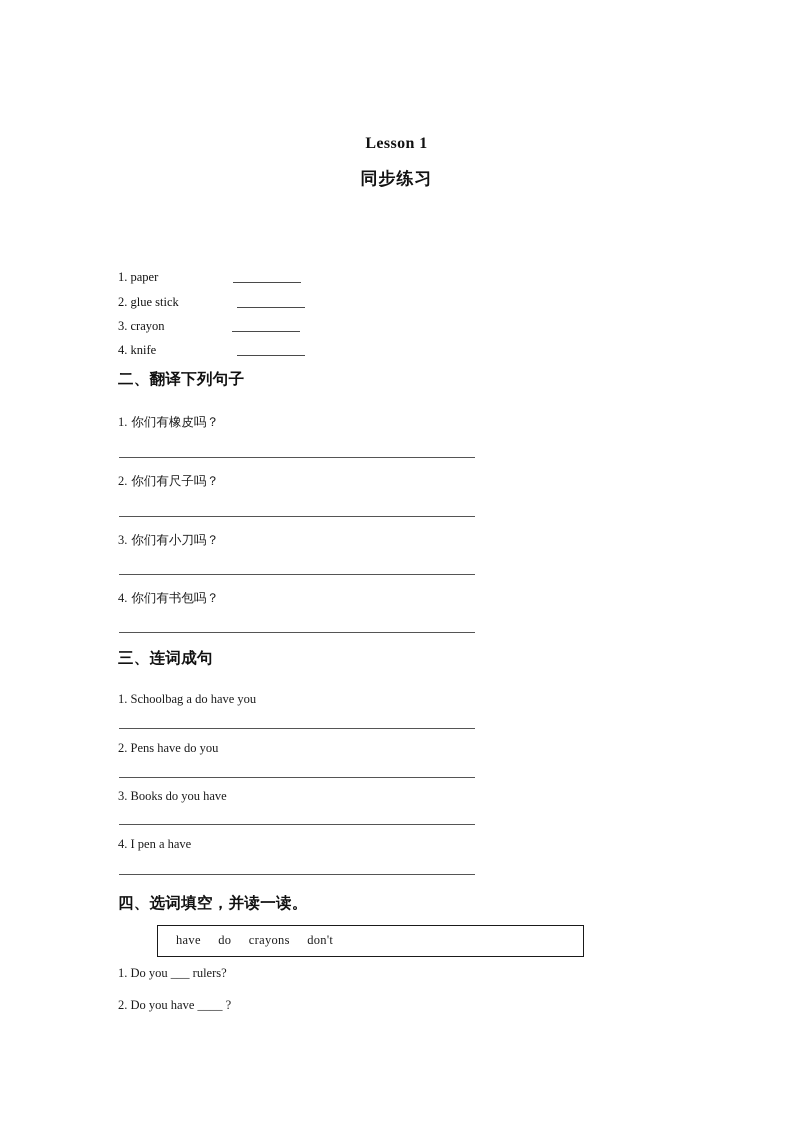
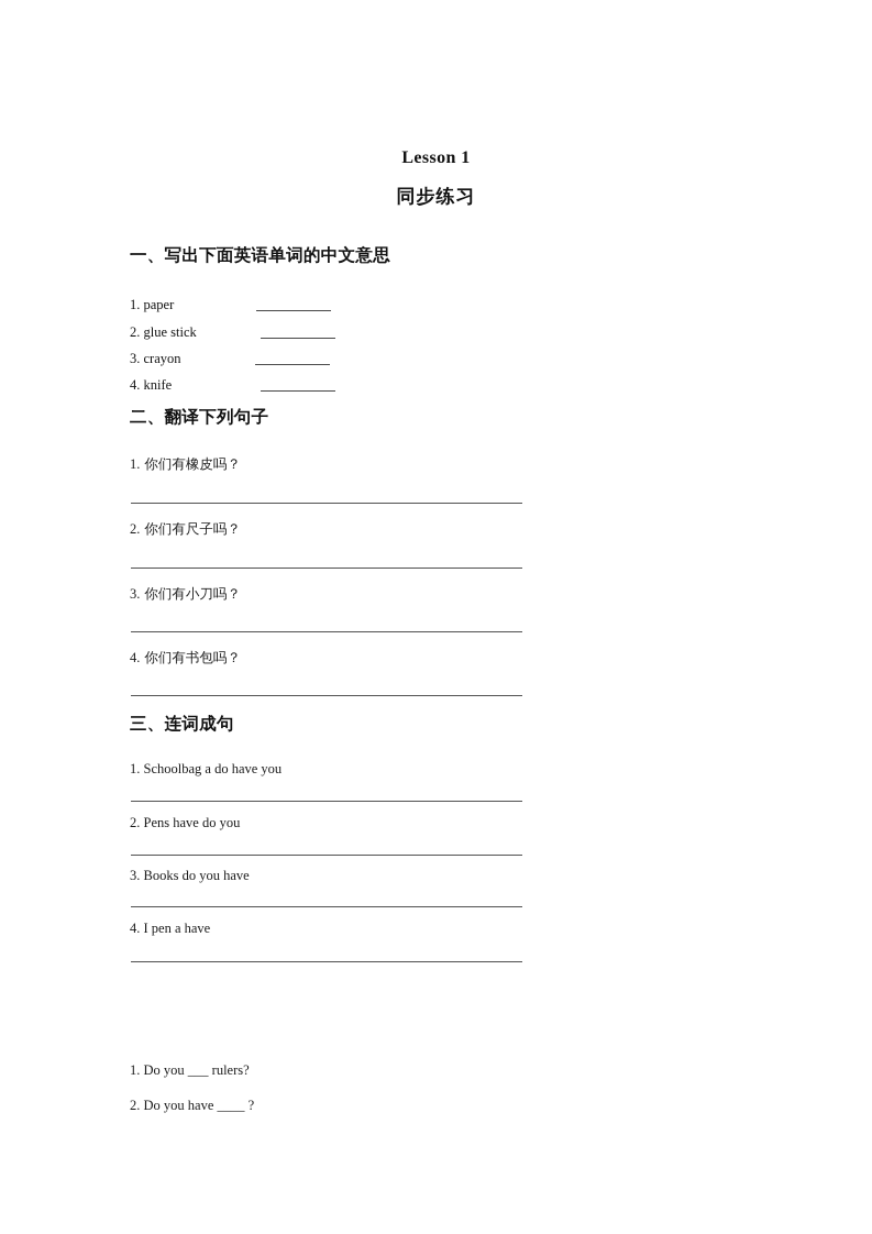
  Lesson 1
  同步练习
+ 一、写出下面英语单词的中文意思
  1. paper
  2. glue stick
  3. crayon
  4. knife
  二、翻译下列句子
  1. 你们有橡皮吗？
  2. 你们有尺子吗？
  3. 你们有小刀吗？
  4. 你们有书包吗？
  三、连词成句
  1. Schoolbag a do have you
  2. Pens have do you
  3. Books do you have
  4. I pen a have
- 四、选词填空，并读一读。
- have do crayons don't
  1. Do you ___ rulers?
  2. Do you have ____ ?
